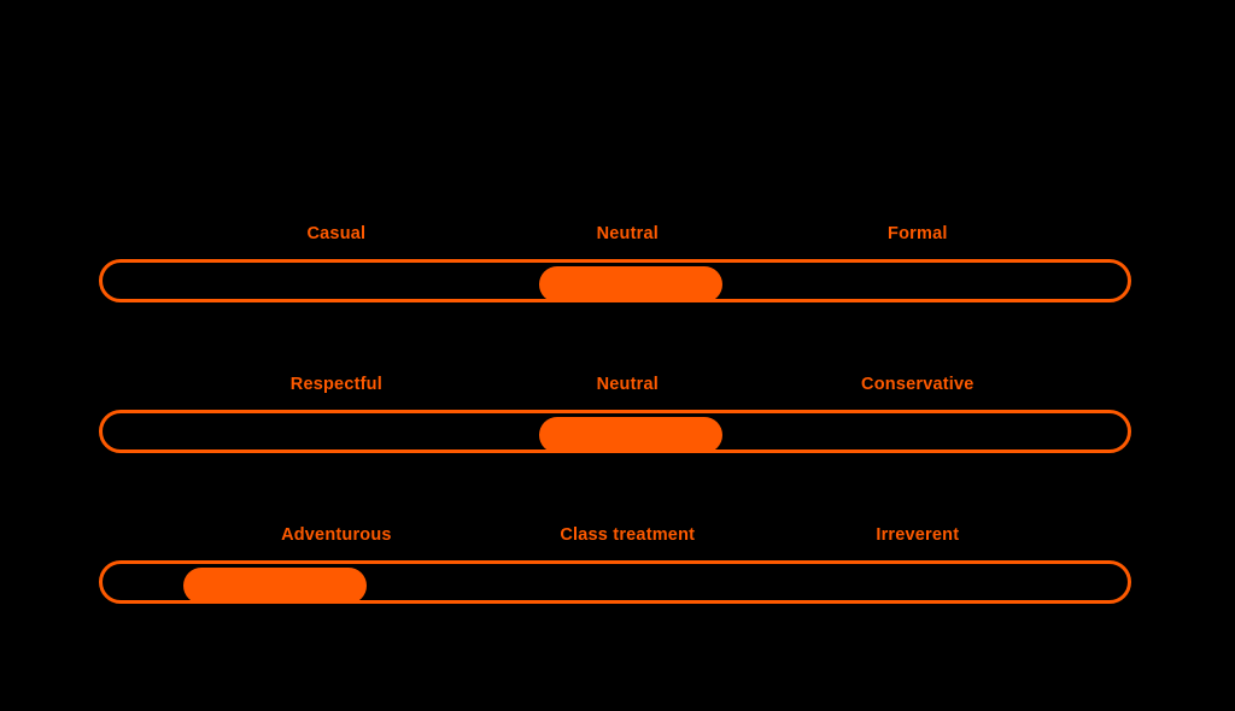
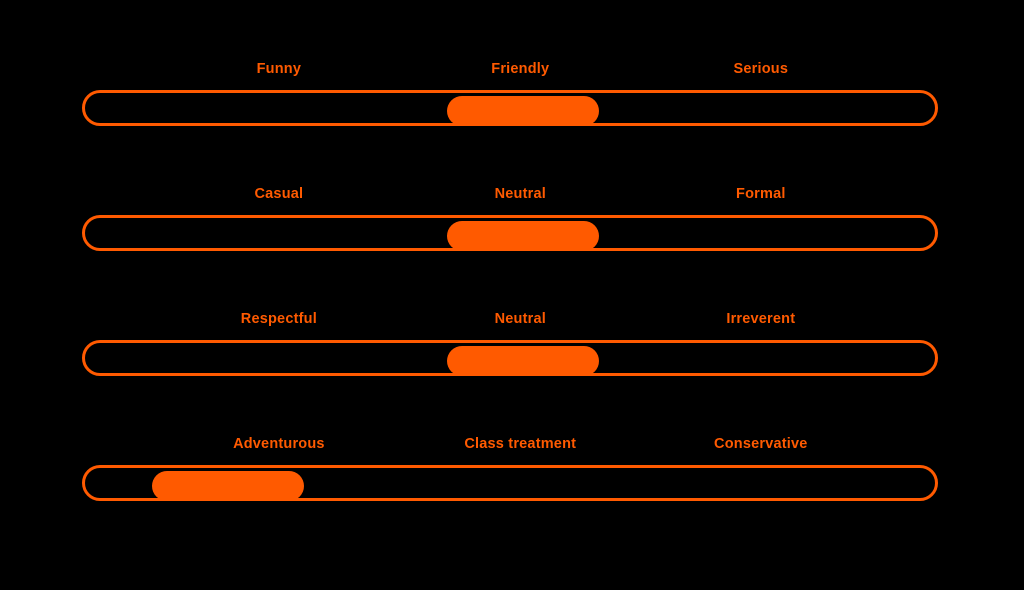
+ Funny
+ Friendly
+ Serious
  Casual
  Neutral
  Formal
  Respectful
  Neutral
- Conservative
+ Irreverent
  Adventurous
  Class treatment
- Irreverent
+ Conservative
